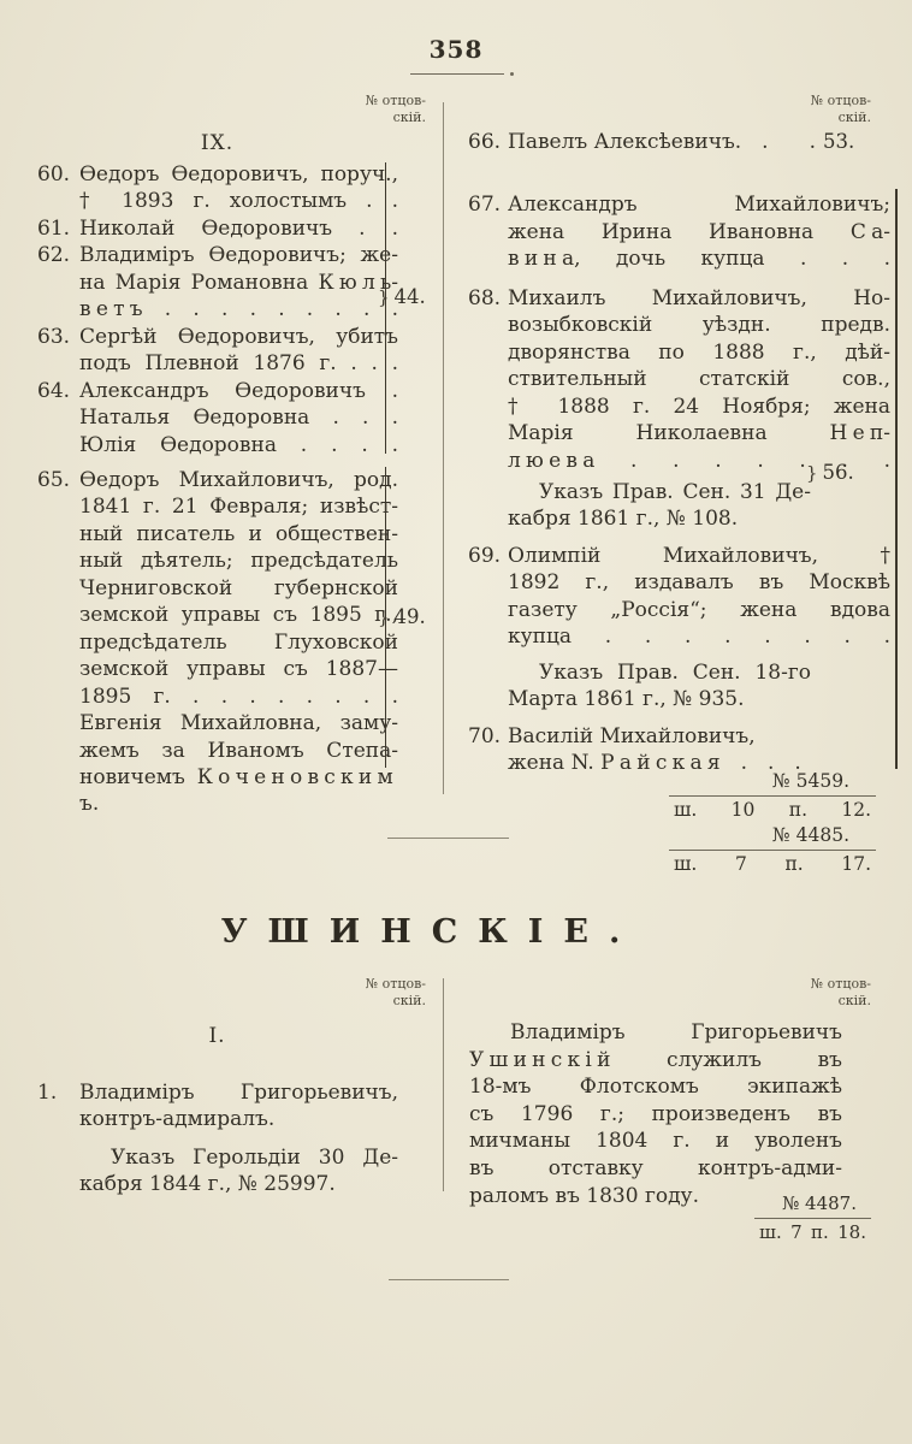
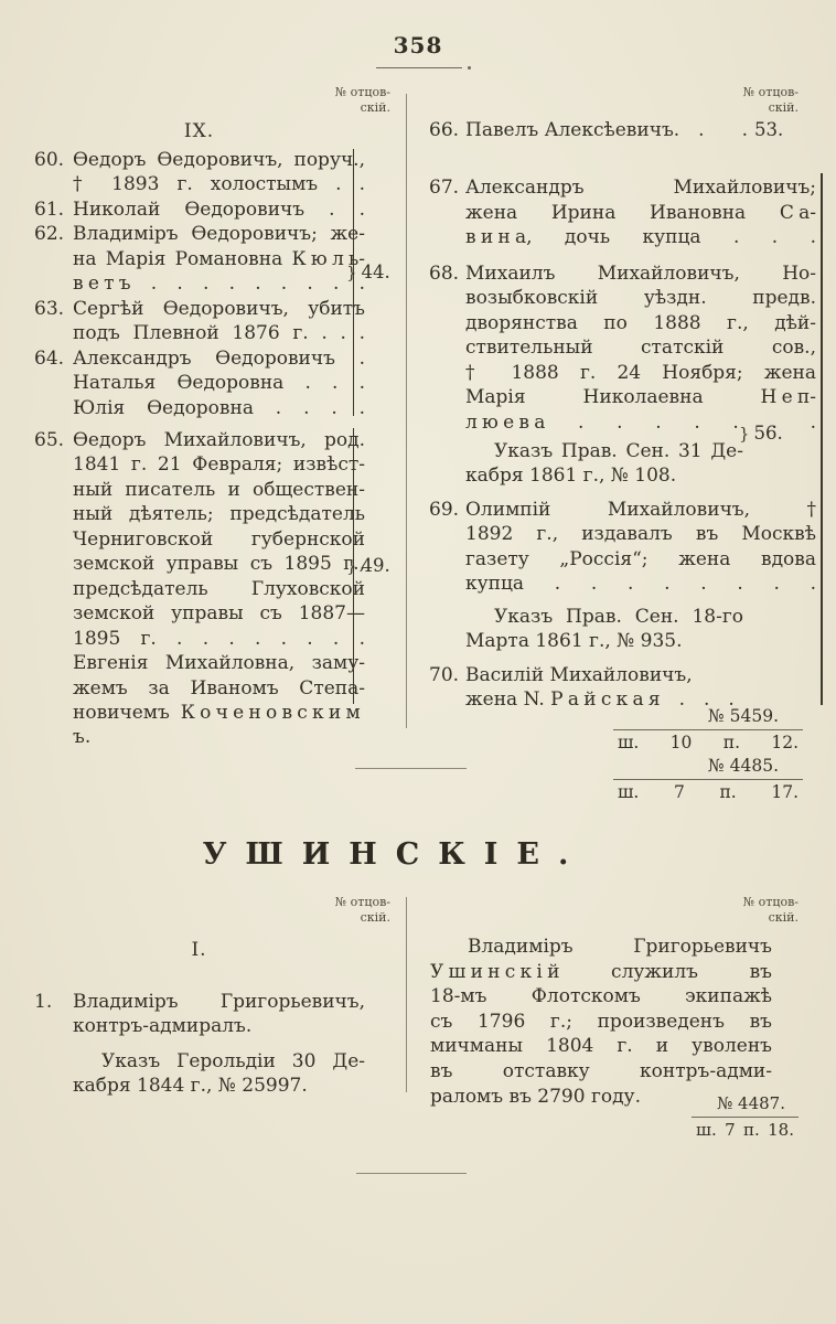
  358
  № отцов-
  скій.
  № отцов-
  скій.
  № отцов-
  скій.
  № отцов-
  скій.
  IX.
  I.
  60.
  Ѳедоръ Ѳедоровичъ, поруч.,
  † 1893 г. холостымъ . .
  61.
  Николай Ѳедоровичъ . .
  62.
  Владиміръ Ѳедоровичъ; же-
  на Марія Романовна К ю л ь-
  в е т ъ . . . . . . . . .
  63.
  Сергѣй Ѳедоровичъ, убитъ
  подъ Плевной 1876 г. . . .
  64.
  Александръ Ѳедоровичъ .
  Наталья Ѳедоровна . . .
  Юлія Ѳедоровна . . . .
  65.
  Ѳедоръ Михайловичъ, род.
  1841 г. 21 Февраля; извѣст-
  ный писатель и обществен-
  ный дѣятель; предсѣдатель
  Черниговской губернской
  земской управы съ 1895 г.,
  предсѣдатель Глуховской
  земской управы съ 1887—
  1895 г. . . . . . . . .
  Евгенія Михайловна, заму-
  жемъ за Иваномъ Степа-
  новичемъ К о ч е н о в с к и м ъ.
  66.
  Павелъ Алексѣевичъ. . .
  67.
  Александръ Михайловичъ;
  жена Ирина Ивановна С а-
  в и н а, дочь купца . . .
  68.
  Михаилъ Михайловичъ, Но-
  возыбковскій уѣздн. предв.
  дворянства по 1888 г., дѣй-
  ствительный статскій сов.,
  † 1888 г. 24 Ноября; жена
  Марія Николаевна Н е п-
  л ю е в а . . . . . . .
  Указъ Прав. Сен. 31 Де-
  кабря 1861 г., № 108.
  69.
  Олимпій Михайловичъ, †
  1892 г., издавалъ въ Москвѣ
  газету „Россія“; жена вдова
  купца . . . . . . . .
  Указъ Прав. Сен. 18-го
  Марта 1861 г., № 935.
  70.
  Василій Михайловичъ,
  жена N. Р а й с к а я . . .
  1.
  Владиміръ Григорьевичъ,
  контръ-адмиралъ.
  Указъ Герольдіи 30 Де-
  кабря 1844 г., № 25997.
  Владиміръ Григорьевичъ
  У ш и н с к і й служилъ въ
  18-мъ Флотскомъ экипажѣ
  съ 1796 г.; произведенъ въ
  мичманы 1804 г. и уволенъ
  въ отставку контръ-адми-
- раломъ въ 1830 году.
+ раломъ въ 2790 году.
  } 44.
  } 49.
  53.
  } 56.
  № 5459.
  ш. 10 п. 12.
  № 4485.
  ш. 7 п. 17.
  УШИНСКІЕ.
  № 4487.
  ш. 7 п. 18.
